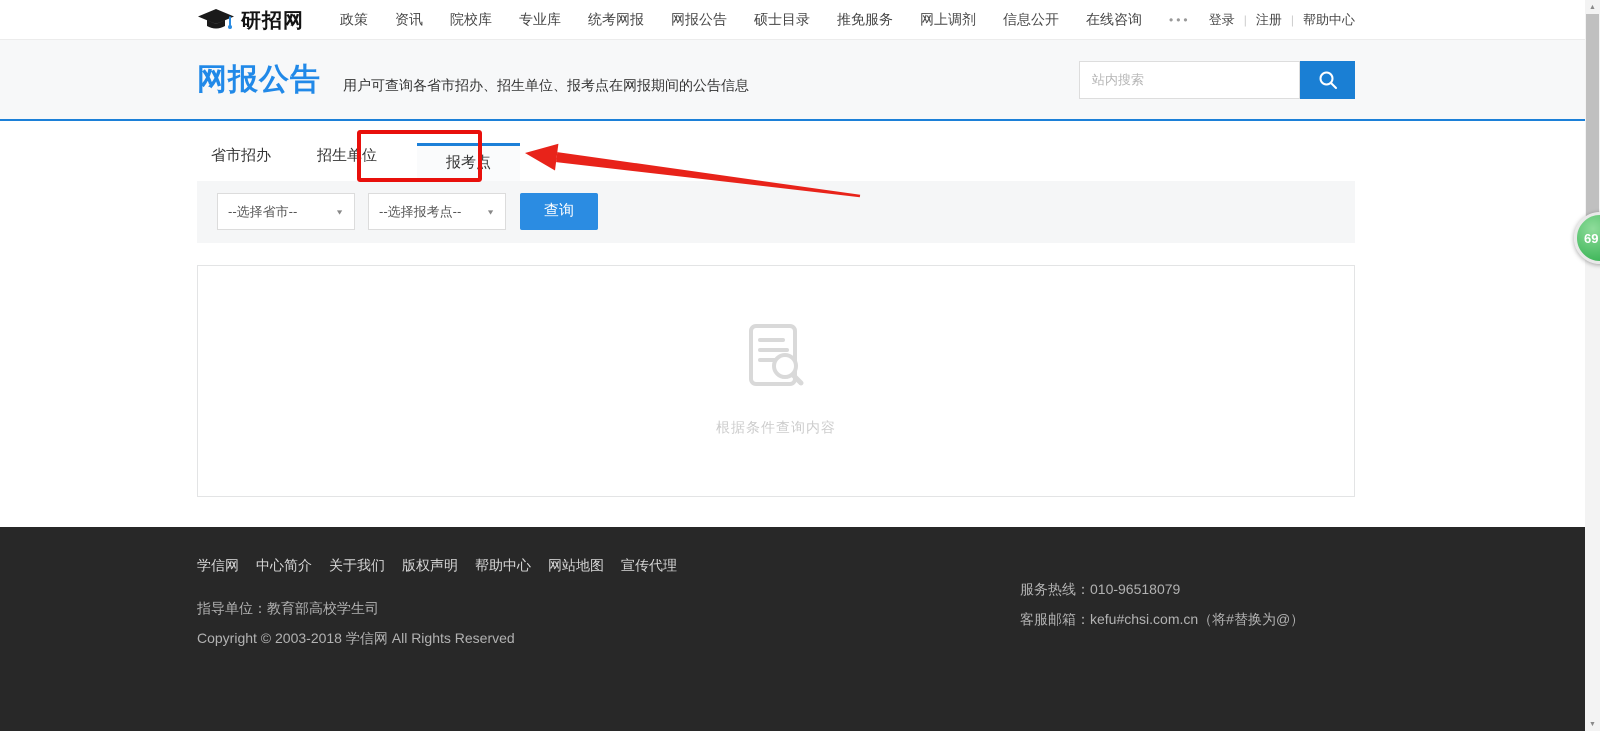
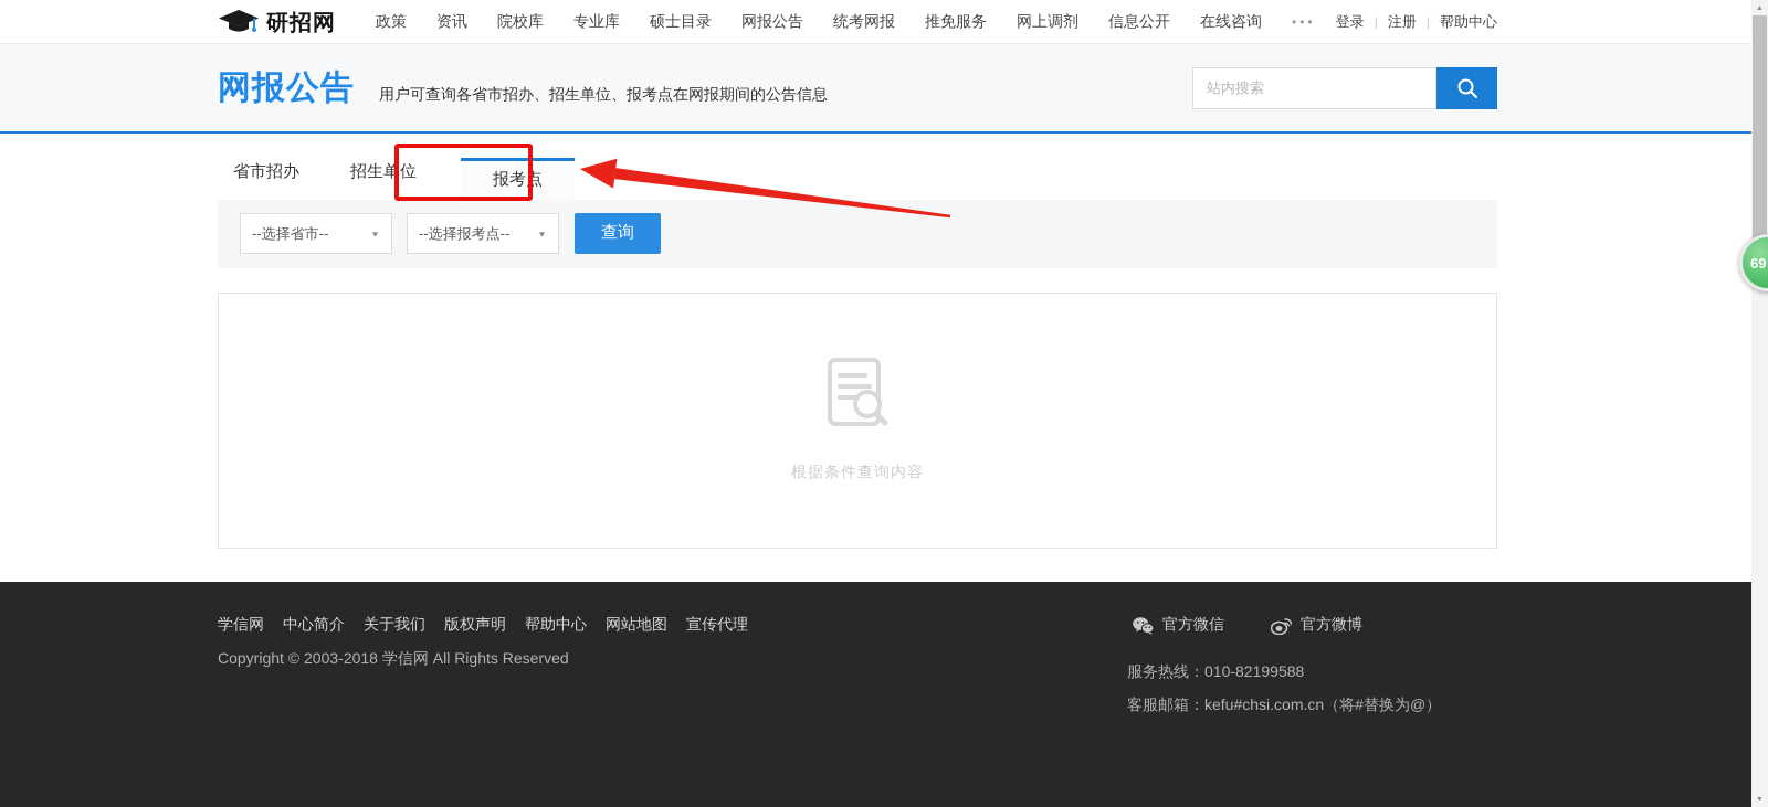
  研招网
  政策
  资讯
  院校库
  专业库
- 统考网报
+ 硕士目录
  网报公告
- 硕士目录
+ 统考网报
  推免服务
  网上调剂
  信息公开
  在线咨询
  •••
  登录
  |
  注册
  |
  帮助中心
  网报公告
  用户可查询各省市招办、招生单位、报考点在网报期间的公告信息
  站内搜索
  省市招办
  招生单位
  报考点
  --选择省市--
  ▼
  --选择报考点--
  ▼
  查询
  根据条件查询内容
  学信网
  中心简介
  关于我们
  版权声明
  帮助中心
  网站地图
  宣传代理
- 指导单位：教育部高校学生司
  Copyright © 2003-2018 学信网 All Rights Reserved
+ 官方微信
+ 官方微博
- 服务热线：010-96518079
+ 服务热线：010-82199588
  客服邮箱：kefu#chsi.com.cn（将#替换为@）
  69
